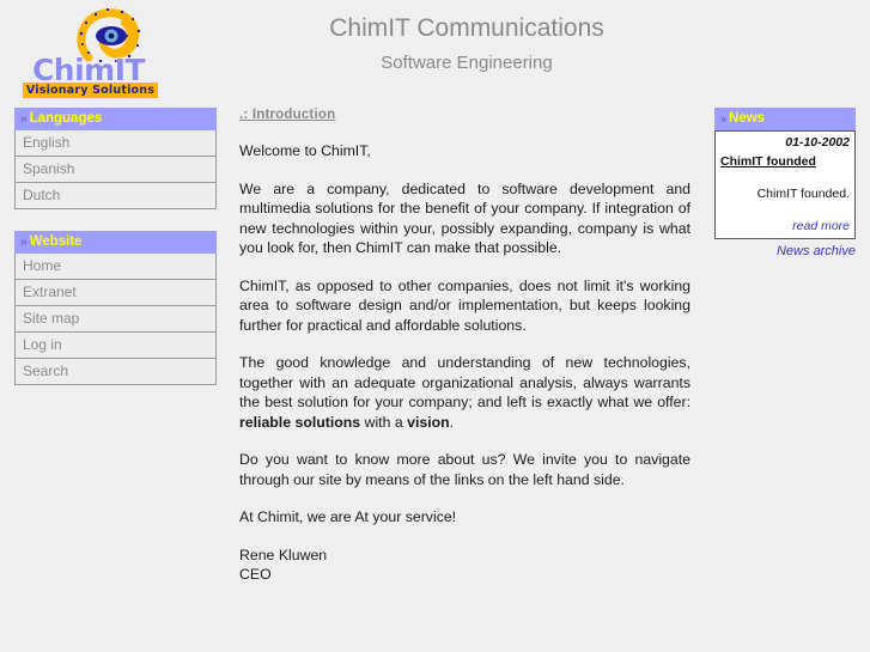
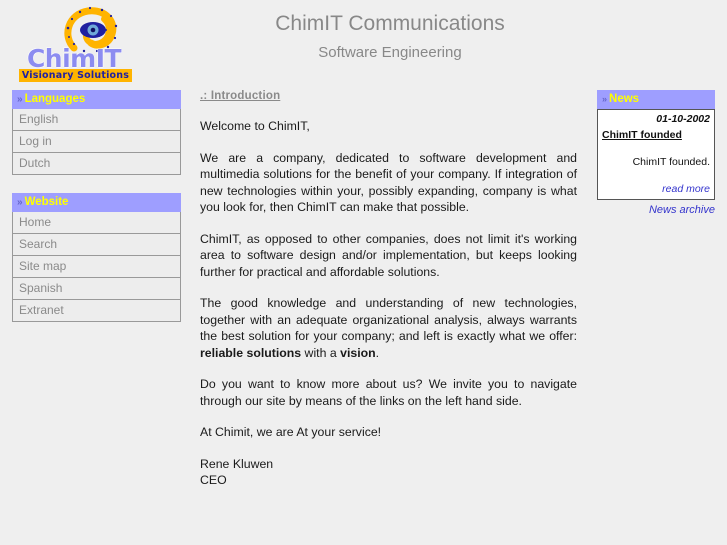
  ChimIT
  Visionary Solutions
  ChimIT Communications
  Software Engineering
  » Languages
  English
- Spanish
+ Log in
  Dutch
  » Website
  Home
- Extranet
+ Search
  Site map
- Log in
+ Spanish
- Search
+ Extranet
  .: Introduction
  Welcome to ChimIT,
  We are a company, dedicated to software development and multimedia solutions for the benefit of your company. If integration of new technologies within your, possibly expanding, company is what you look for, then ChimIT can make that possible.
  ChimIT, as opposed to other companies, does not limit it's working area to software design and/or implementation, but keeps looking further for practical and affordable solutions.
  The good knowledge and understanding of new technologies, together with an adequate organizational analysis, always warrants the best solution for your company; and left is exactly what we offer: reliable solutions with a vision.
  Do you want to know more about us? We invite you to navigate through our site by means of the links on the left hand side.
  At Chimit, we are At your service!
  Rene Kluwen
  CEO
  » News
  01-10-2002
  ChimIT founded
  ChimIT founded.
  read more
  News archive
